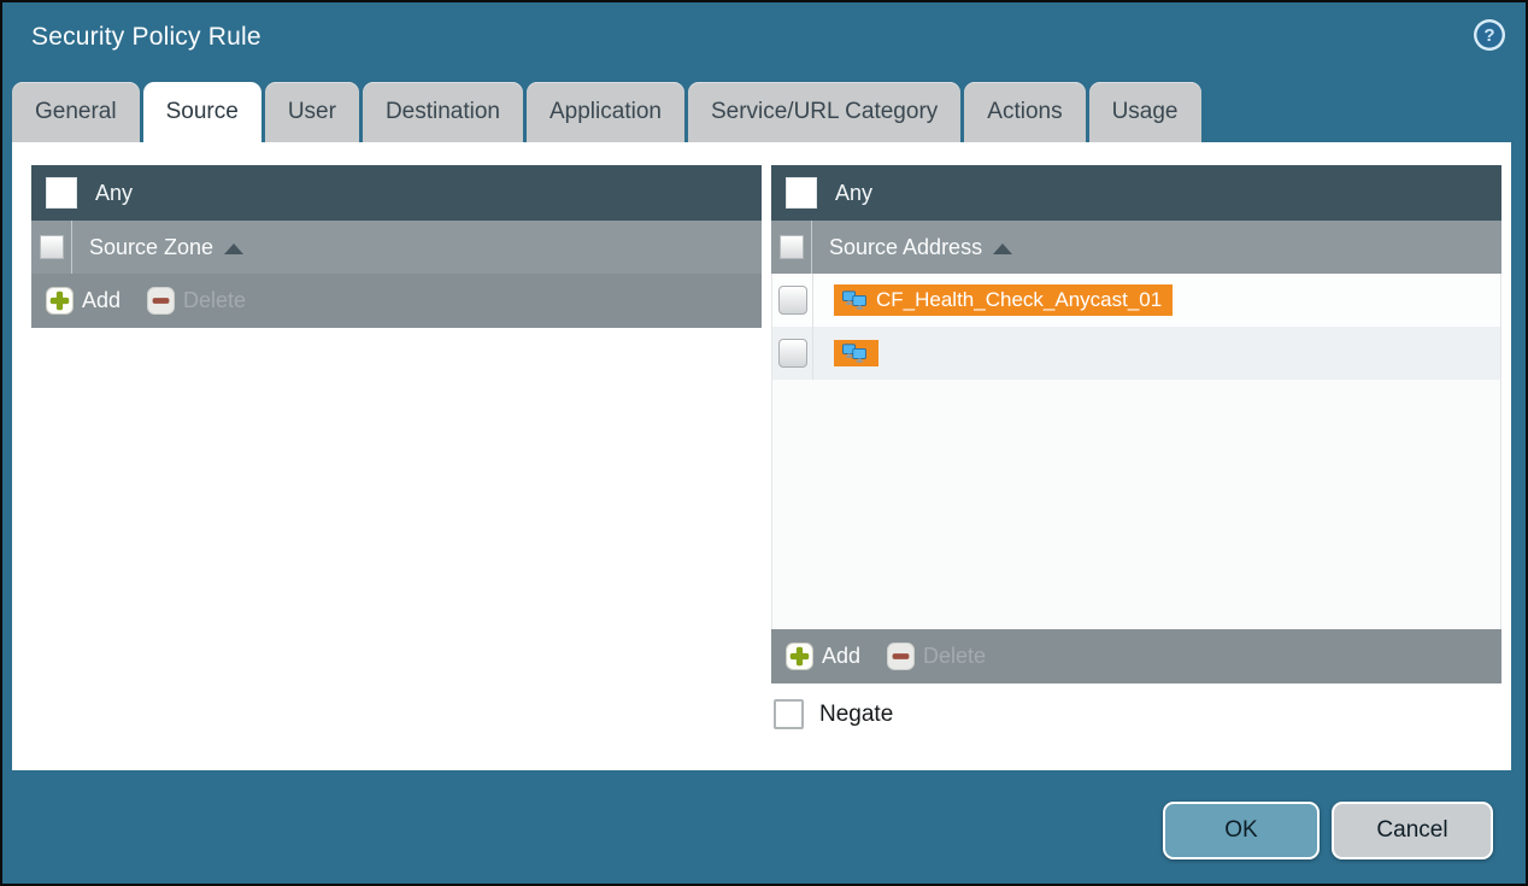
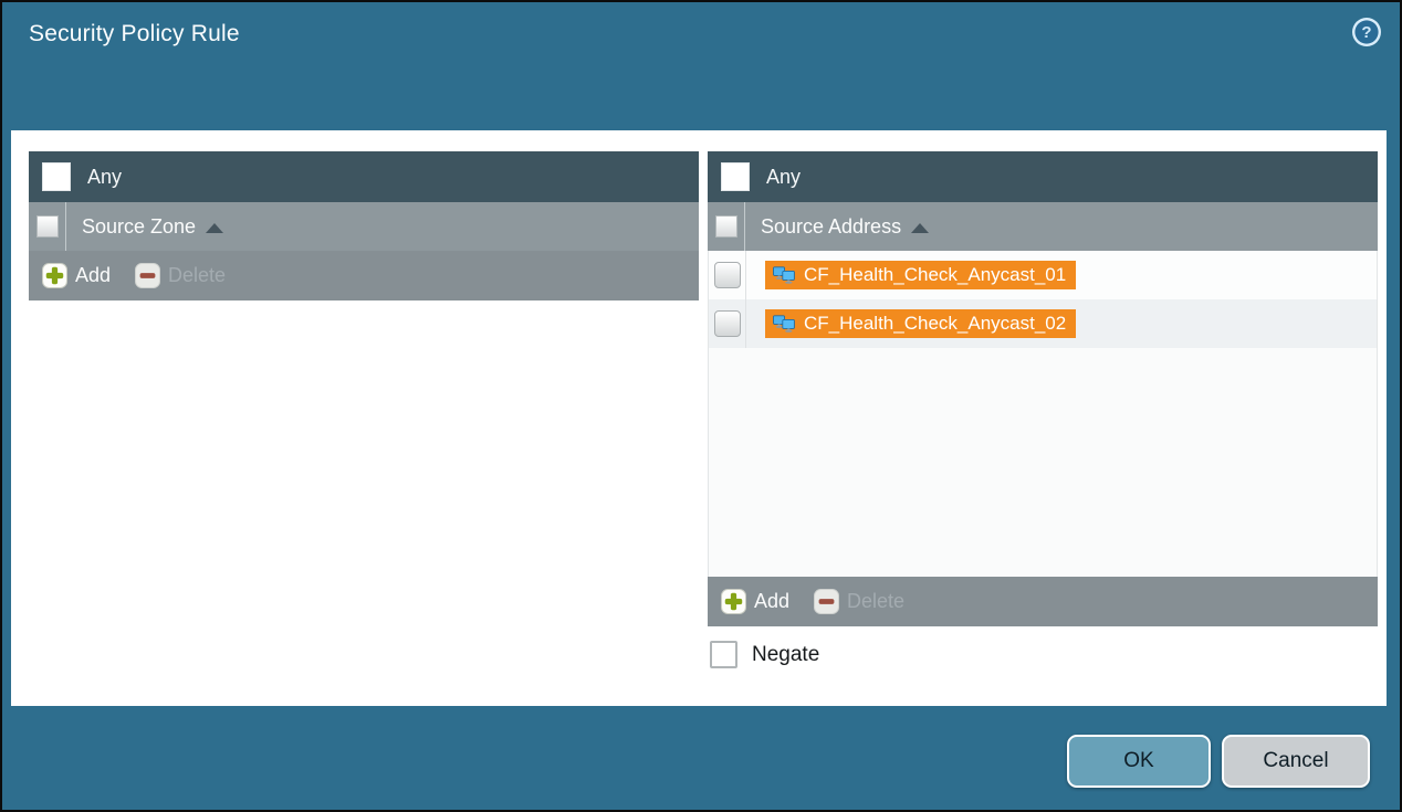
  Security Policy Rule
  ?
- General
- Source
- User
- Destination
- Application
- Service/URL Category
- Actions
- Usage
  Any
  Source Zone
  Add
  Delete
  Any
  Source Address
  CF_Health_Check_Anycast_01
+ CF_Health_Check_Anycast_02
  Add
  Delete
  Negate
  OK
  Cancel
